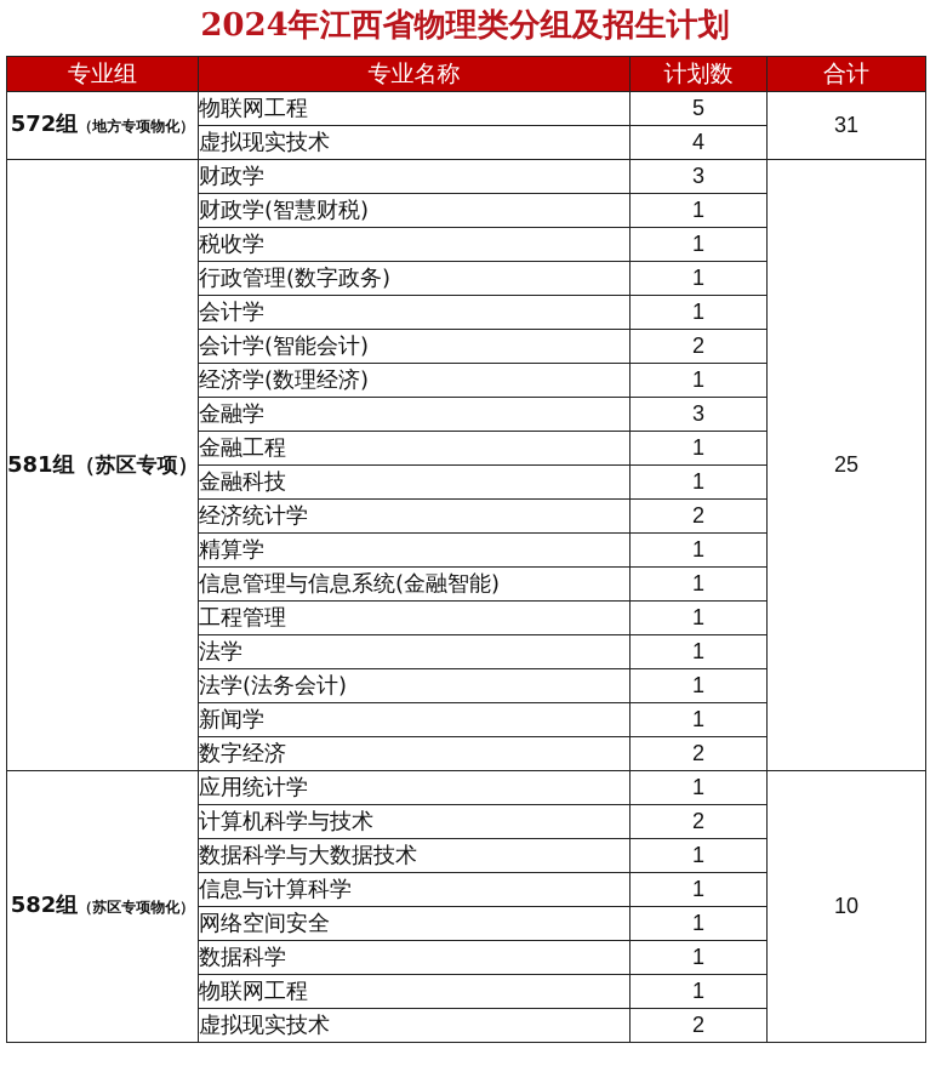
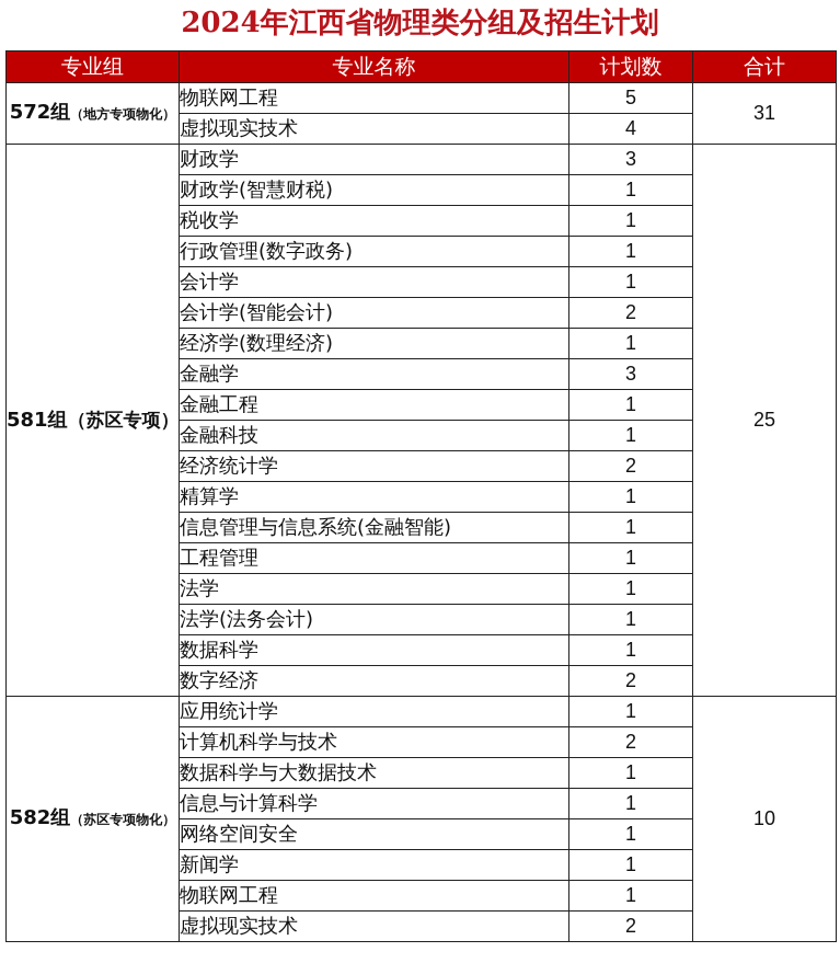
  2024年江西省物理类分组及招生计划
  专业组	专业名称	计划数	合计
  572组（地方专项物化）	物联网工程	5	31
  虚拟现实技术	4
  581组（苏区专项）	财政学	3	25
  财政学(智慧财税)	1
  税收学	1
  行政管理(数字政务)	1
  会计学	1
  会计学(智能会计)	2
  经济学(数理经济)	1
  金融学	3
  金融工程	1
  金融科技	1
  经济统计学	2
  精算学	1
  信息管理与信息系统(金融智能)	1
  工程管理	1
  法学	1
  法学(法务会计)	1
- 新闻学	1
+ 数据科学	1
  数字经济	2
  582组（苏区专项物化）	应用统计学	1	10
  计算机科学与技术	2
  数据科学与大数据技术	1
  信息与计算科学	1
  网络空间安全	1
- 数据科学	1
+ 新闻学	1
  物联网工程	1
  虚拟现实技术	2
